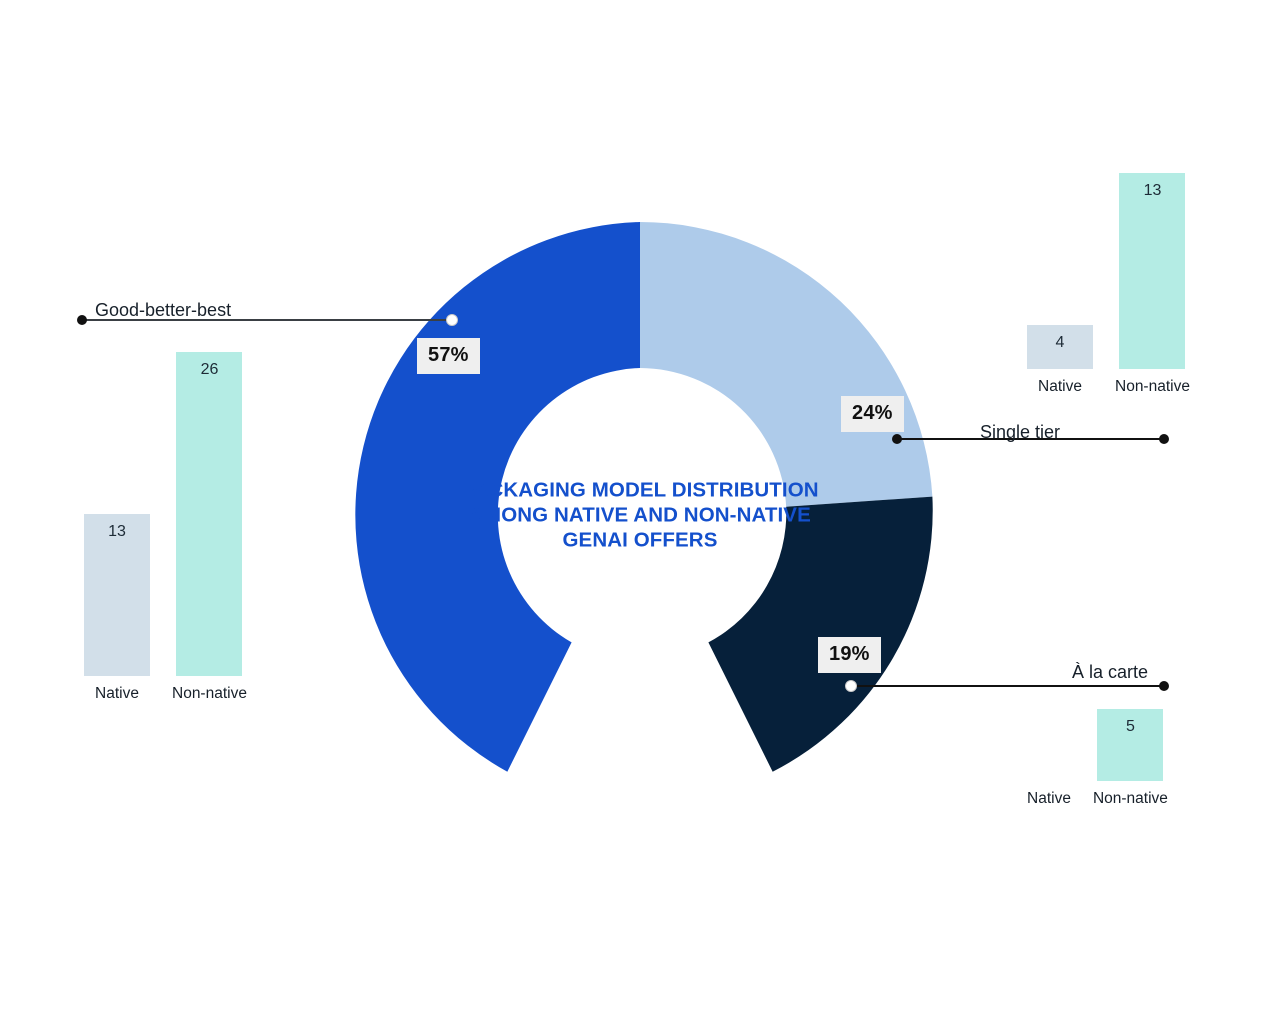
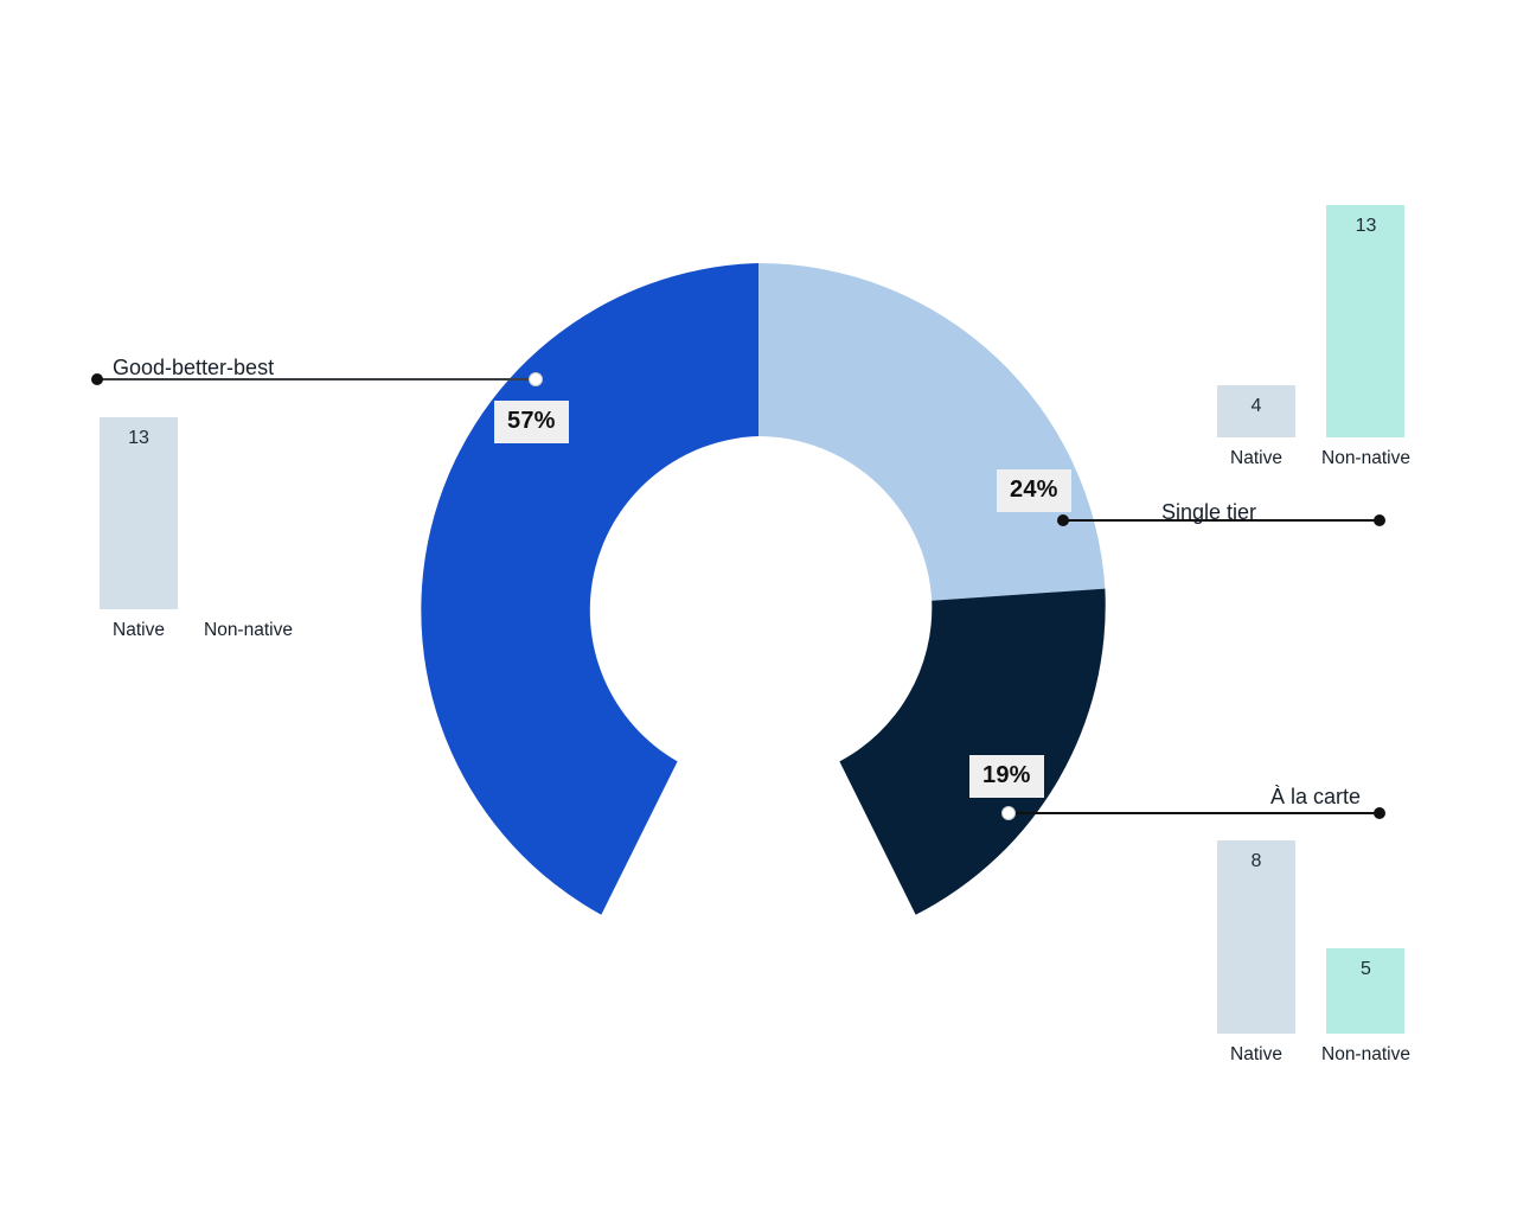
- PACKAGING MODEL DISTRIBUTION AMONG NATIVE AND NON-NATIVE GENAI OFFERS
  57%
  24%
  19%
  Good-better-best
  Single tier
  À la carte
  13
  Native
- 26
  Non-native
  4
  Native
  13
  Non-native
+ 8
  Native
  5
  Non-native
